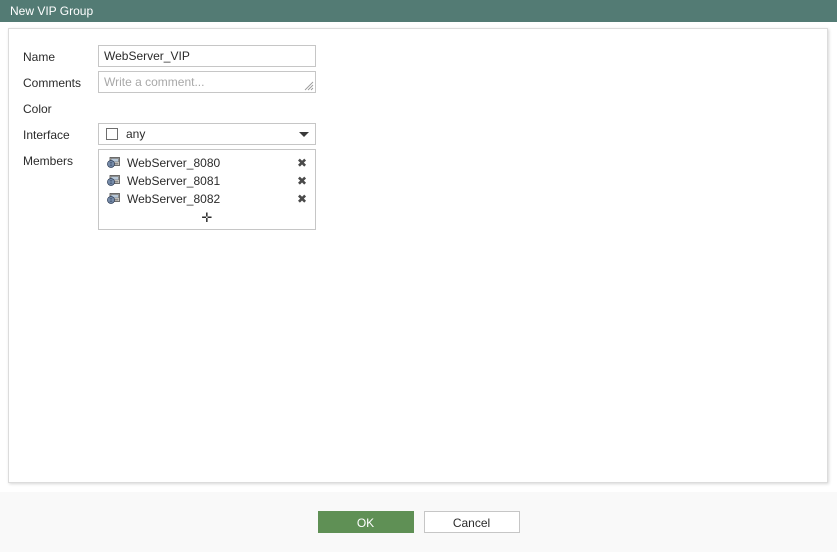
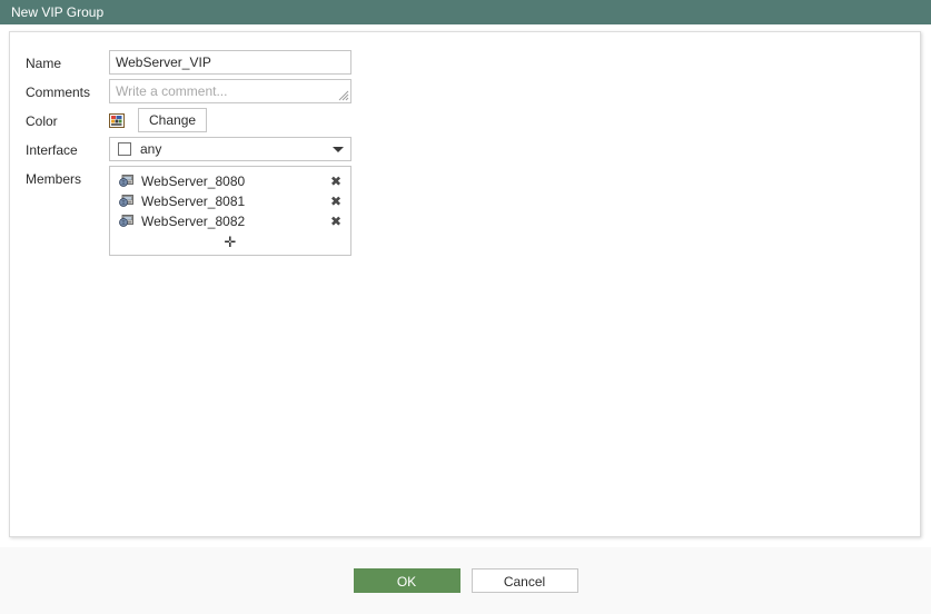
  New VIP Group
  Name
  WebServer_VIP
  Comments
  Write a comment...
  Color
+ Change
  Interface
  any
  Members
  WebServer_8080
  ✖
  WebServer_8081
  ✖
  WebServer_8082
  ✖
  ✛
  OK
  Cancel
